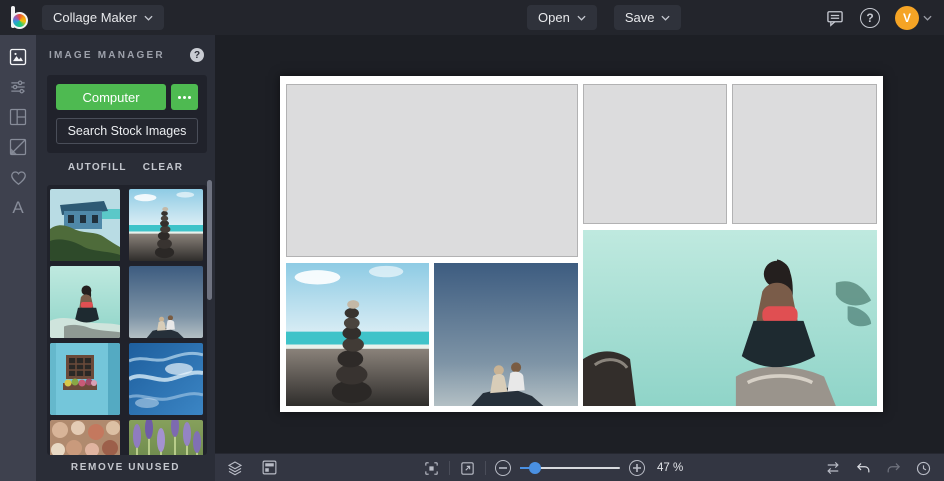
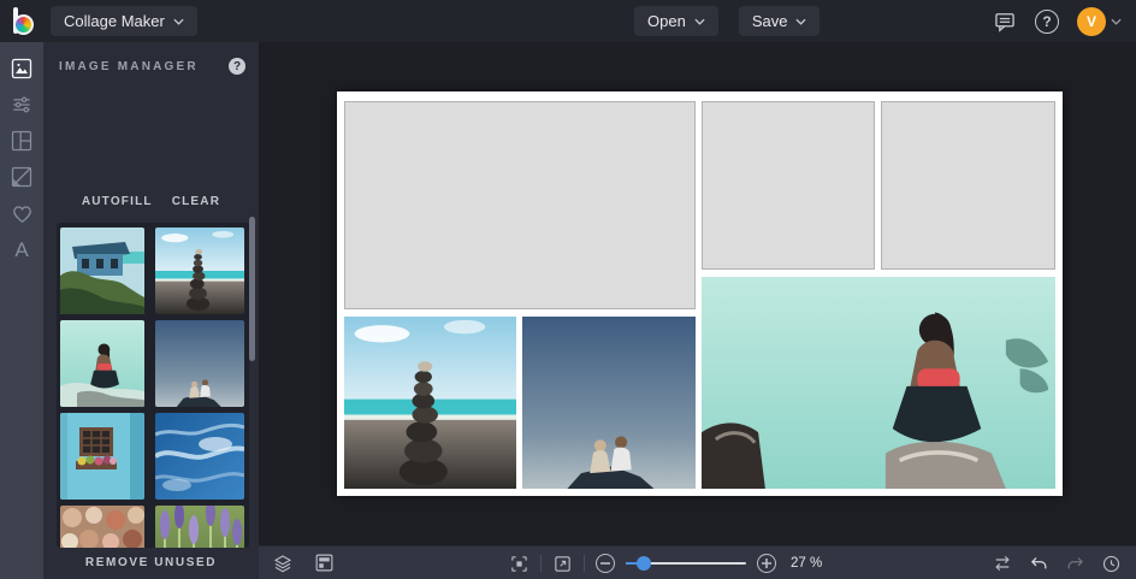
  Collage Maker
  Open
  Save
  ?
  V
  A
  IMAGE MANAGER
  ?
- Computer
- Search Stock Images
  AUTOFILL
  CLEAR
  REMOVE UNUSED
- 47 %
+ 27 %
